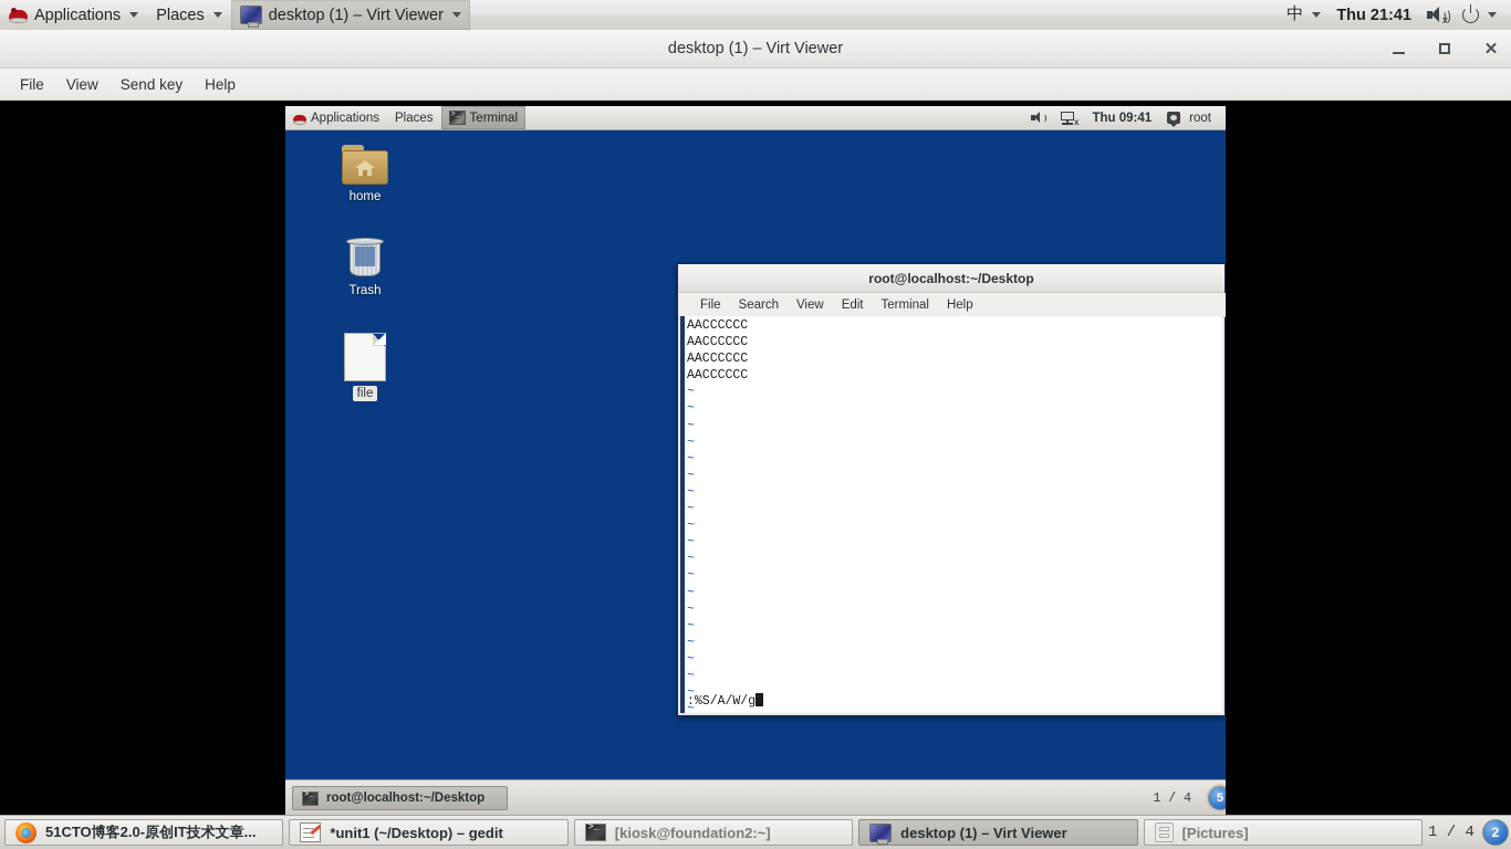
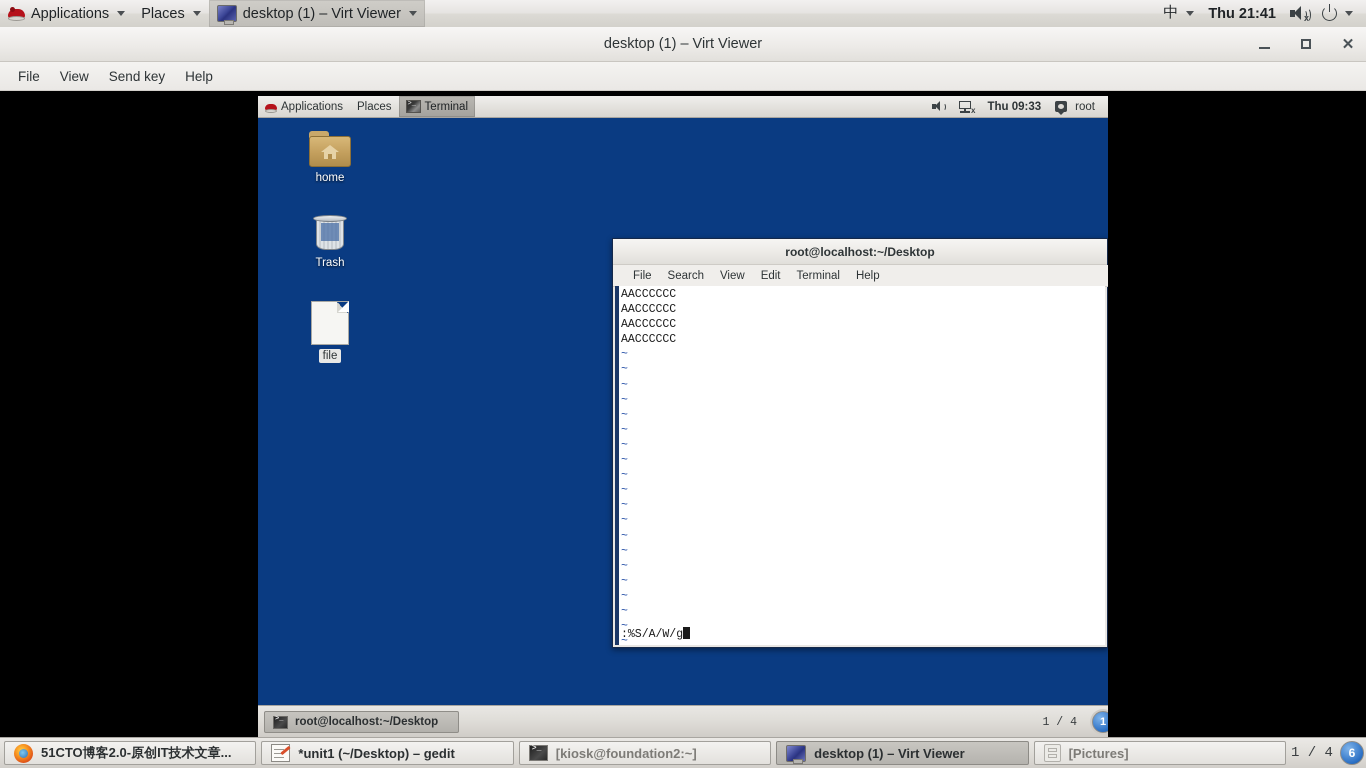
  Applications
  Places
  desktop (1) – Virt Viewer
  中
  Thu 21:41
  x
  desktop (1) – Virt Viewer
  ✕
  File
  View
  Send key
  Help
  Applications
  Places
  Terminal
  x
- Thu 09:41
+ Thu 09:33
  root
  home
  Trash
  file
  root@localhost:~/Desktop
  File
  Search
  View
  Edit
  Terminal
  Help
  AACCCCCC
  AACCCCCC
  AACCCCCC
  AACCCCCC
  ~
  ~
  ~
  ~
  ~
  ~
  ~
  ~
  ~
  ~
  ~
  ~
  ~
  ~
  ~
  ~
  ~
  ~
  ~
  ~
  :%S/A/W/g
  root@localhost:~/Desktop
  1 / 4
- 5
+ 1
  51CTO博客2.0-原创IT技术文章...
  *unit1 (~/Desktop) – gedit
  [kiosk@foundation2:~]
  desktop (1) – Virt Viewer
  [Pictures]
  1 / 4
- 2
+ 6
